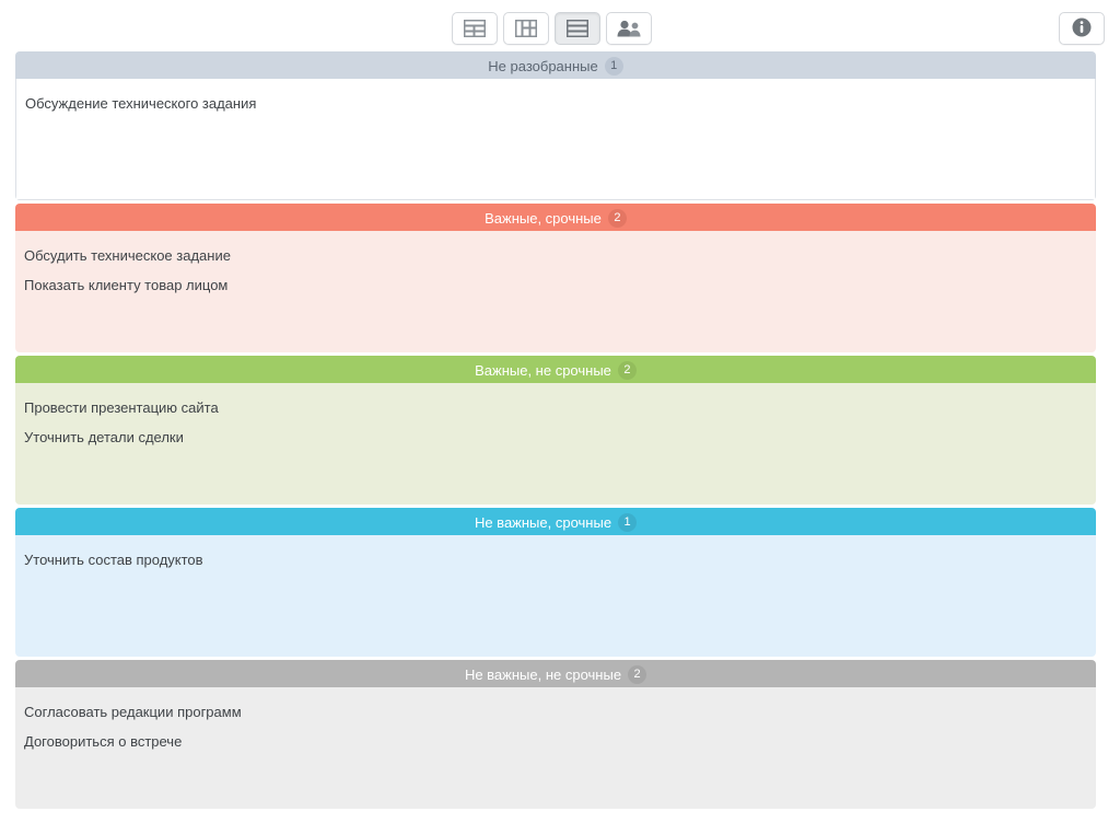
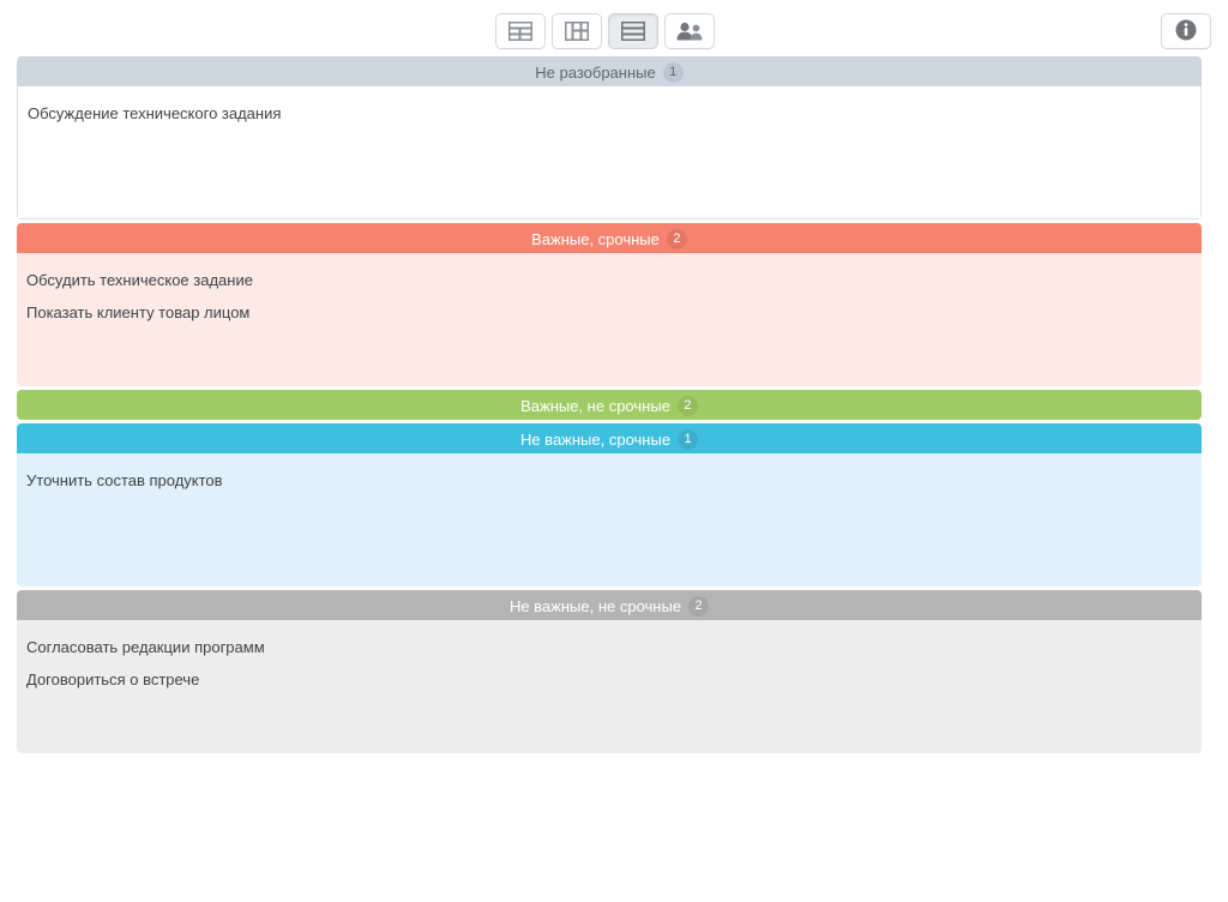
  Не разобранные 1
  Обсуждение технического задания
  Важные, срочные 2
  Обсудить техническое задание
  Показать клиенту товар лицом
  Важные, не срочные 2
- Провести презентацию сайта
- Уточнить детали сделки
  Не важные, срочные 1
  Уточнить состав продуктов
  Не важные, не срочные 2
  Согласовать редакции программ
  Договориться о встрече
